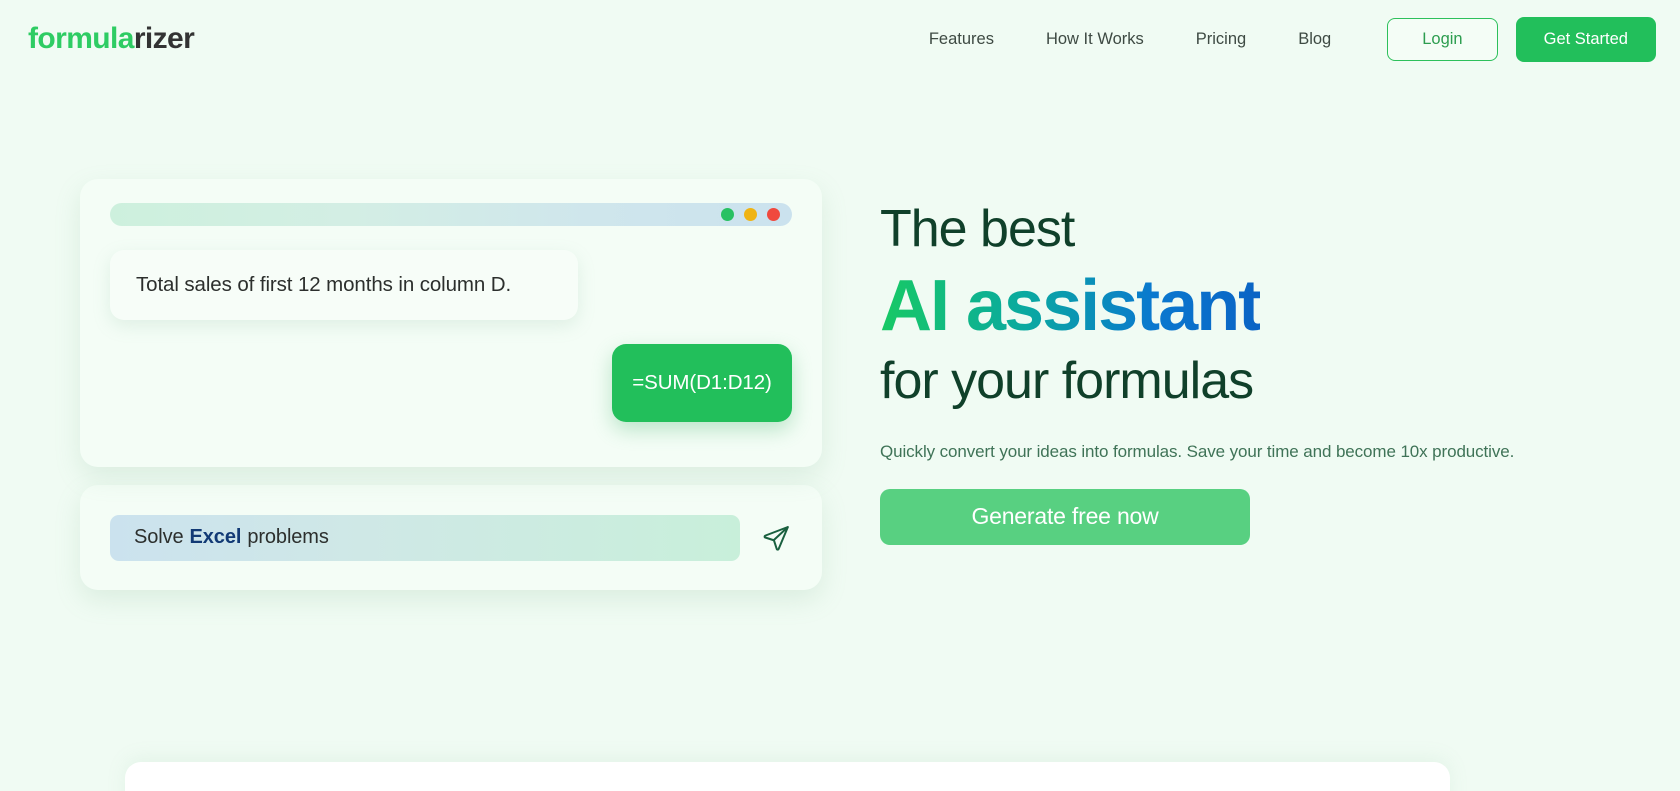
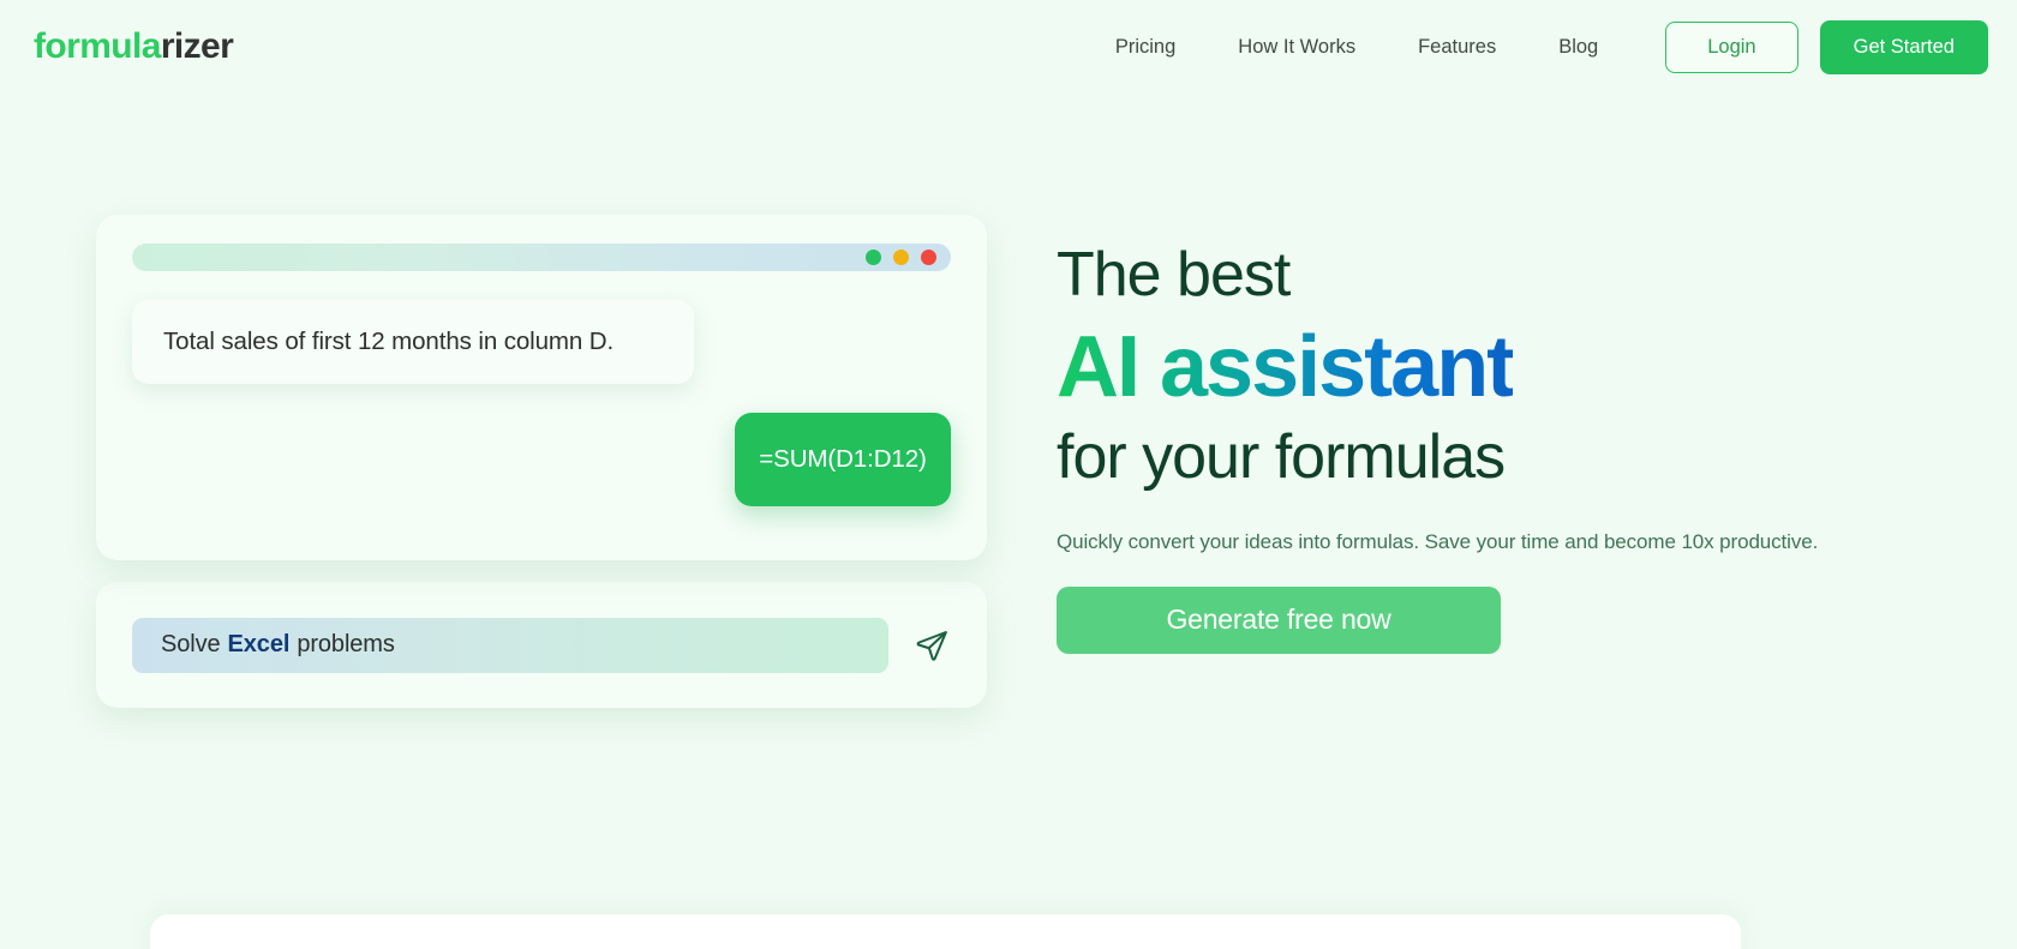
  formularizer
- Features
+ Pricing
  How It Works
- Pricing
+ Features
  Blog
  Login
  Get Started
  Total sales of first 12 months in column D.
  =SUM(D1:D12)
  Solve
  Excel
  problems
  The best
  AI assistant
  for your formulas
  Quickly convert your ideas into formulas. Save your time and become 10x productive.
  Generate free now
